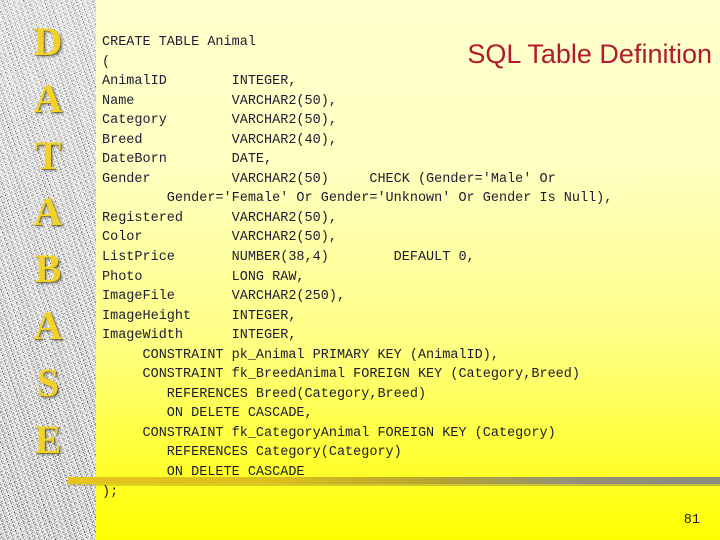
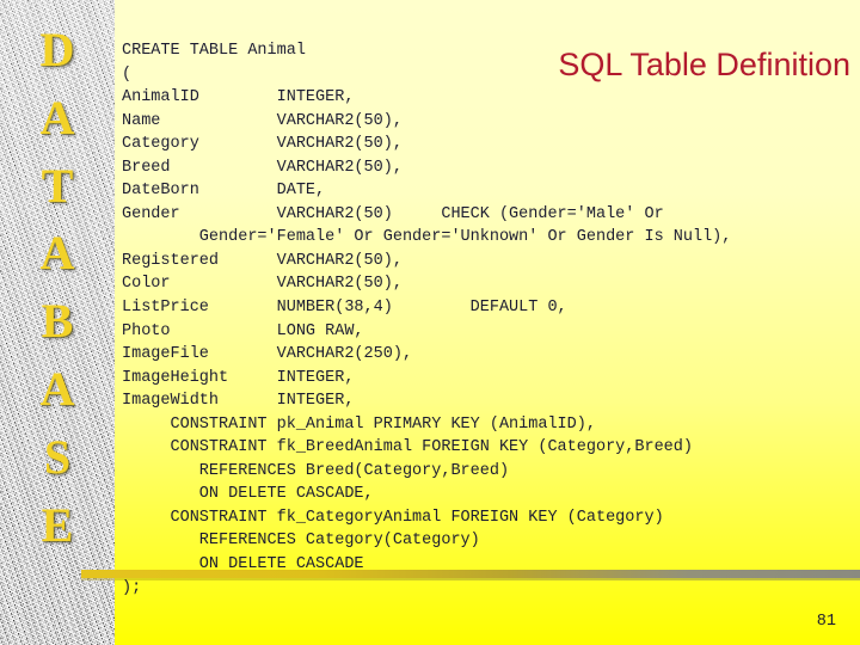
  D
  A
  T
  A
  B
  A
  S
  E
  SQL Table Definition
  CREATE TABLE Animal
  (
  AnimalID INTEGER,
  Name VARCHAR2(50),
  Category VARCHAR2(50),
- Breed VARCHAR2(40),
+ Breed VARCHAR2(50),
  DateBorn DATE,
  Gender VARCHAR2(50) CHECK (Gender='Male' Or
  Gender='Female' Or Gender='Unknown' Or Gender Is Null),
  Registered VARCHAR2(50),
  Color VARCHAR2(50),
  ListPrice NUMBER(38,4) DEFAULT 0,
  Photo LONG RAW,
  ImageFile VARCHAR2(250),
  ImageHeight INTEGER,
  ImageWidth INTEGER,
  CONSTRAINT pk_Animal PRIMARY KEY (AnimalID),
  CONSTRAINT fk_BreedAnimal FOREIGN KEY (Category,Breed)
  REFERENCES Breed(Category,Breed)
  ON DELETE CASCADE,
  CONSTRAINT fk_CategoryAnimal FOREIGN KEY (Category)
  REFERENCES Category(Category)
  ON DELETE CASCADE
  );
  81
